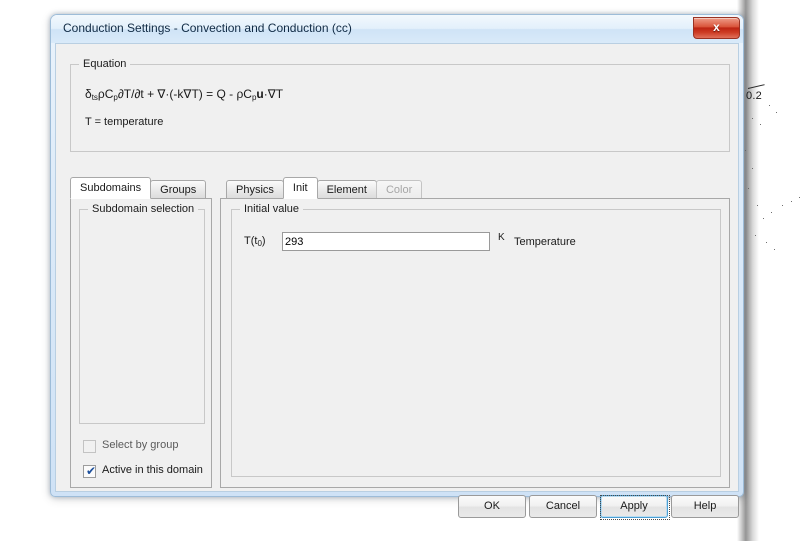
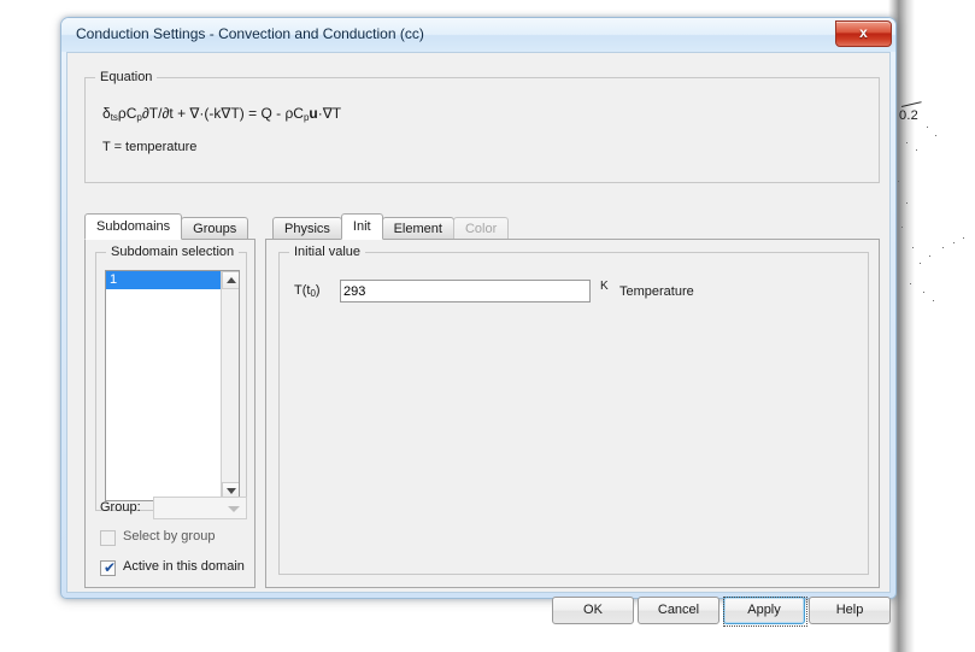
  0.2
  Conduction Settings - Convection and Conduction (cc)
  x
  Equation
  δtsρCp∂T/∂t + ∇·(-k∇T) = Q - ρCpu·∇T
  T = temperature
  Subdomains Groups
  Physics Init Element Color
  Subdomain selection
+ 1
+ Group:
  Select by group
  ✔
  Active in this domain
  Initial value
  T(t0)
  293
  K
  Temperature
  OK
  Cancel
  Apply
  Help
